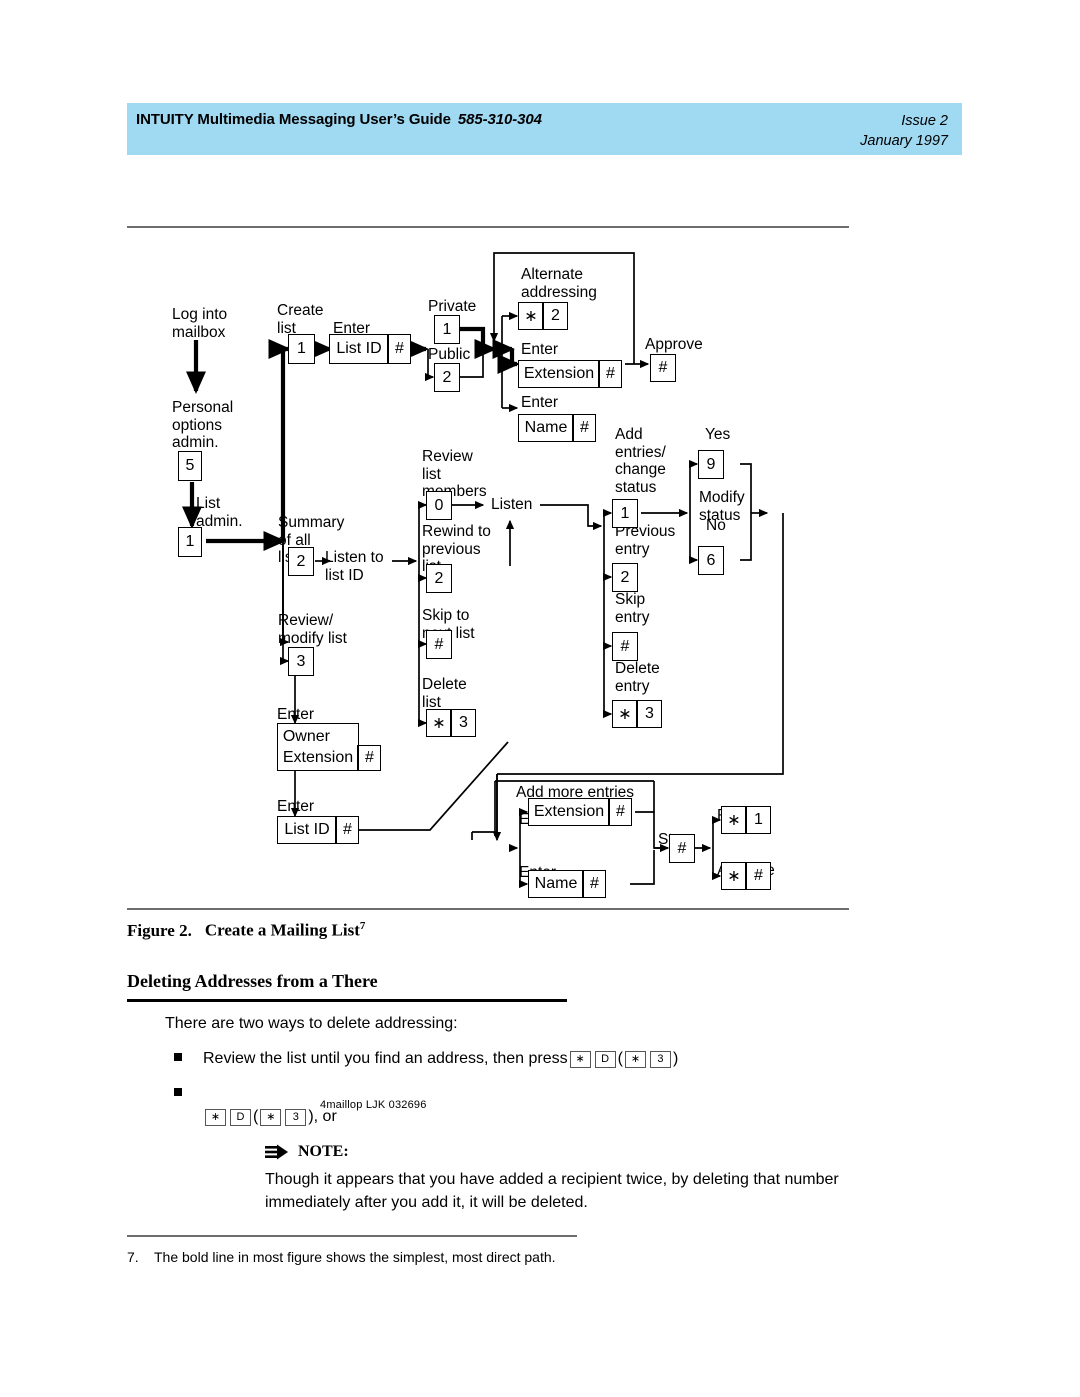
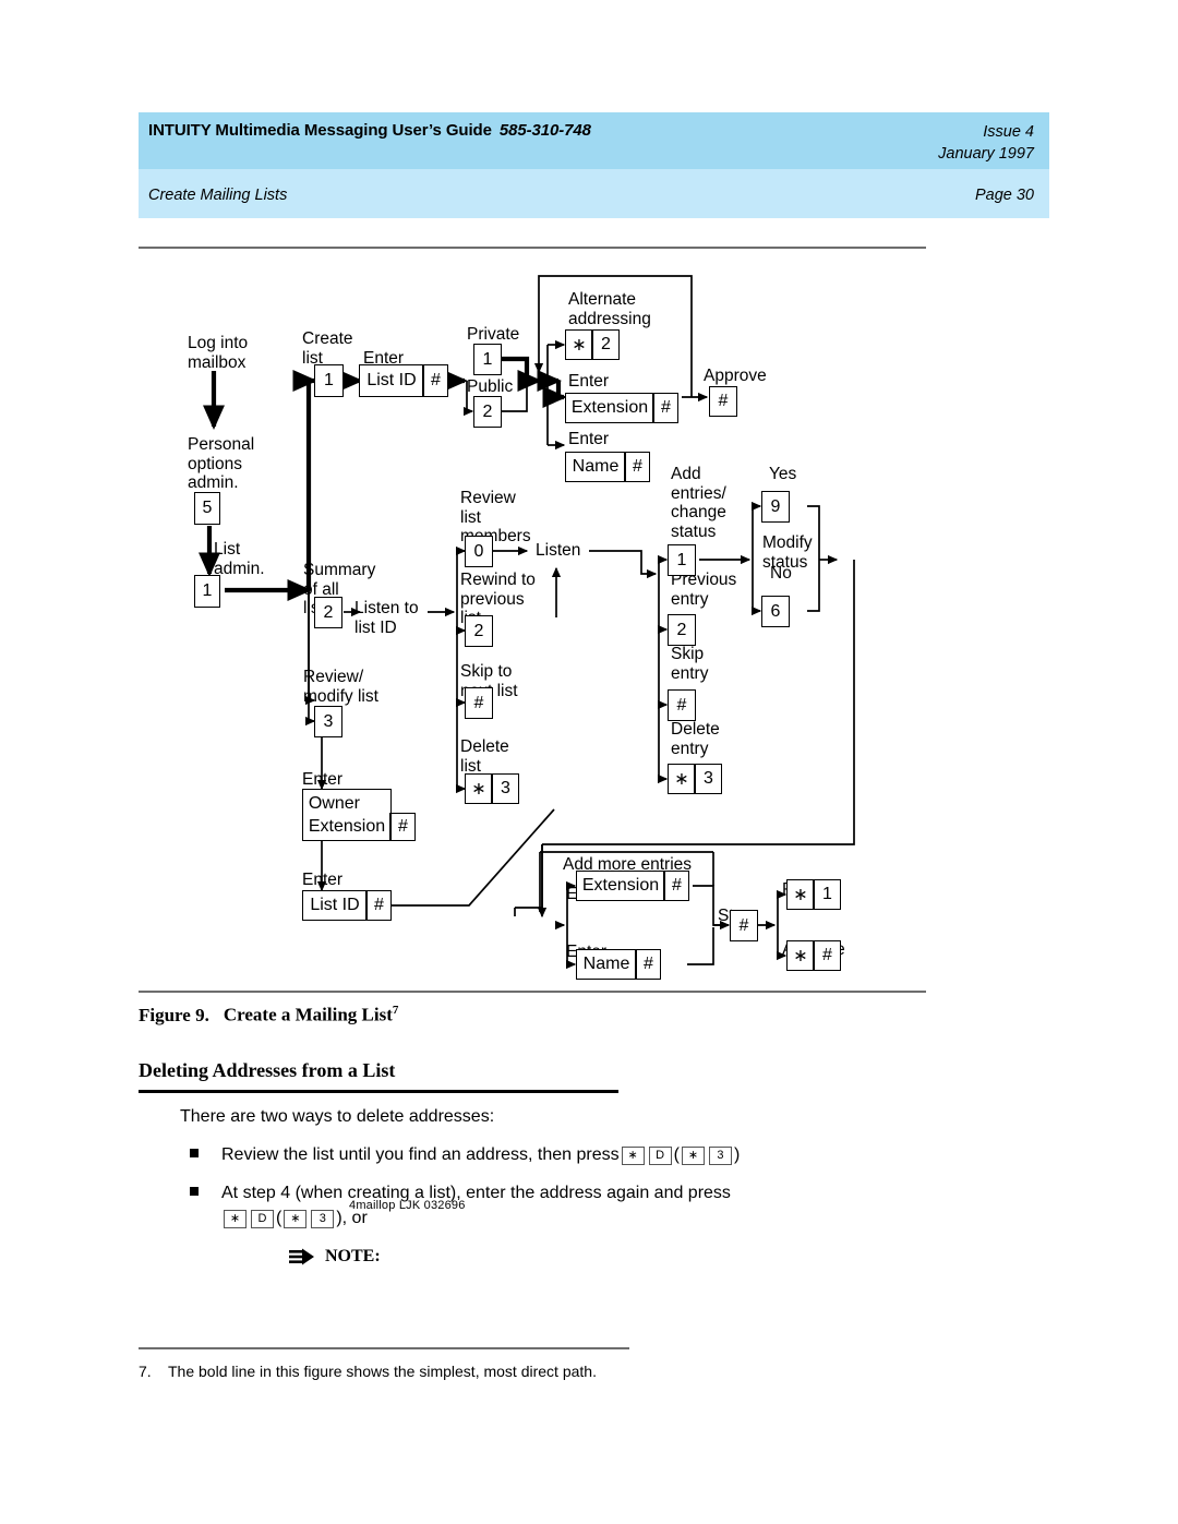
- INTUITY Multimedia Messaging User’s Guide 585-310-304
+ INTUITY Multimedia Messaging User’s Guide 585-310-748
- Issue 2
+ Issue 4
  January 1997
+ Create Mailing Lists
+ Page 30
  Log into
  mailbox
  Personal
  options
  admin.
  List
  admin.
  Create
  list
  Enter
  Private
  Public
  Alternate
  addressing
  Enter
  Approve
  Enter
  Summary
  of all
  Listen to
  list ID
  Review/
  modify list
  Review
  list
  Listen
  Rewind to
  previous
  Skip to
  Delete
  list
  Add
  entries/
  change
  status
  Previous
  entry
  Skip
  entry
  Delete
  entry
  Yes
  Modify
  status
  No
  Enter
  Enter
  Add more entries
  5
  1
  1
  List ID
  #
  1
  2
  ∗
  2
  Extension
  #
  #
  Name
  #
  2
  3
  0
  2
  #
  ∗
  3
  1
  2
  #
  ∗
  3
  9
  6
  Owner
  Extension
  #
  List ID
  #
  Extension
  #
  Name
  #
  #
  ∗
  1
  ∗
  #
  4maillop LJK 032696
- Figure 2. Create a Mailing List7
+ Figure 9. Create a Mailing List7
- Deleting Addresses from a There
+ Deleting Addresses from a List
- There are two ways to delete addressing:
+ There are two ways to delete addresses:
  Review the list until you find an address, then press ∗ D ( ∗ 3 )
+ At step 4 (when creating a list), enter the address again and press
  ∗ D ( ∗ 3 ), or
  NOTE:
- Though it appears that you have added a recipient twice, by deleting that number immediately after you add it, it will be deleted.
- 7. The bold line in most figure shows the simplest, most direct path.
+ 7. The bold line in this figure shows the simplest, most direct path.
